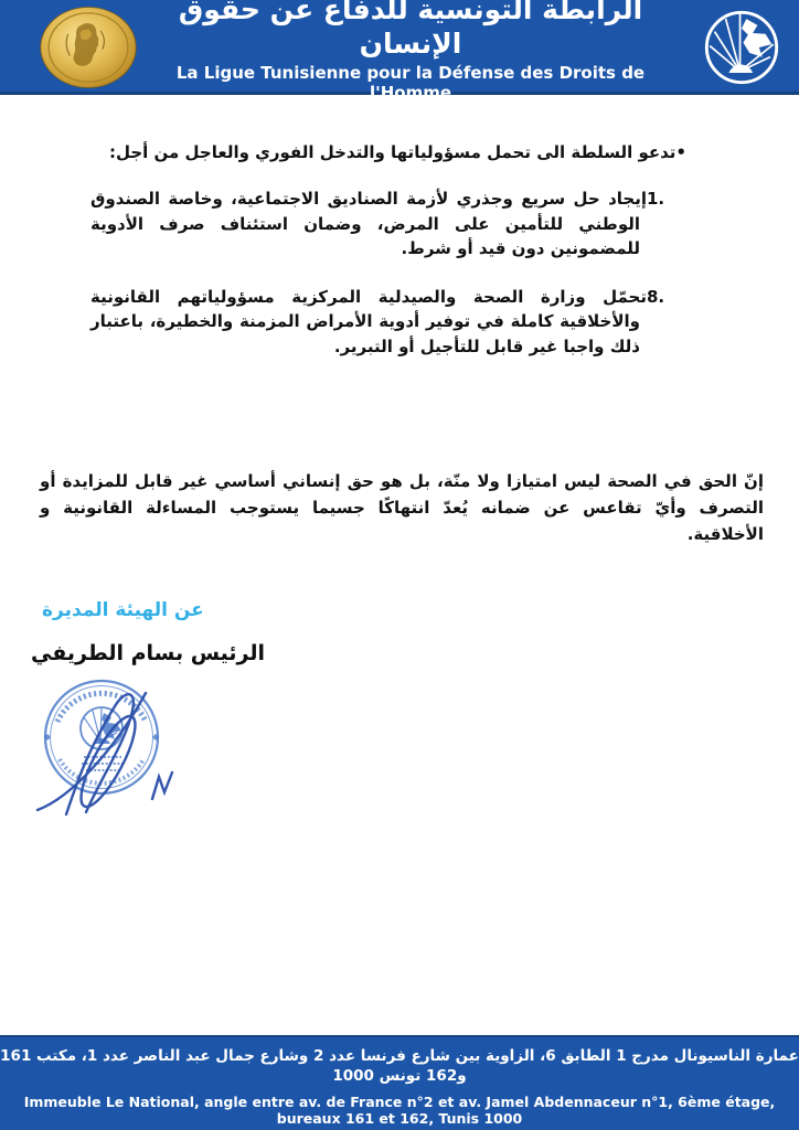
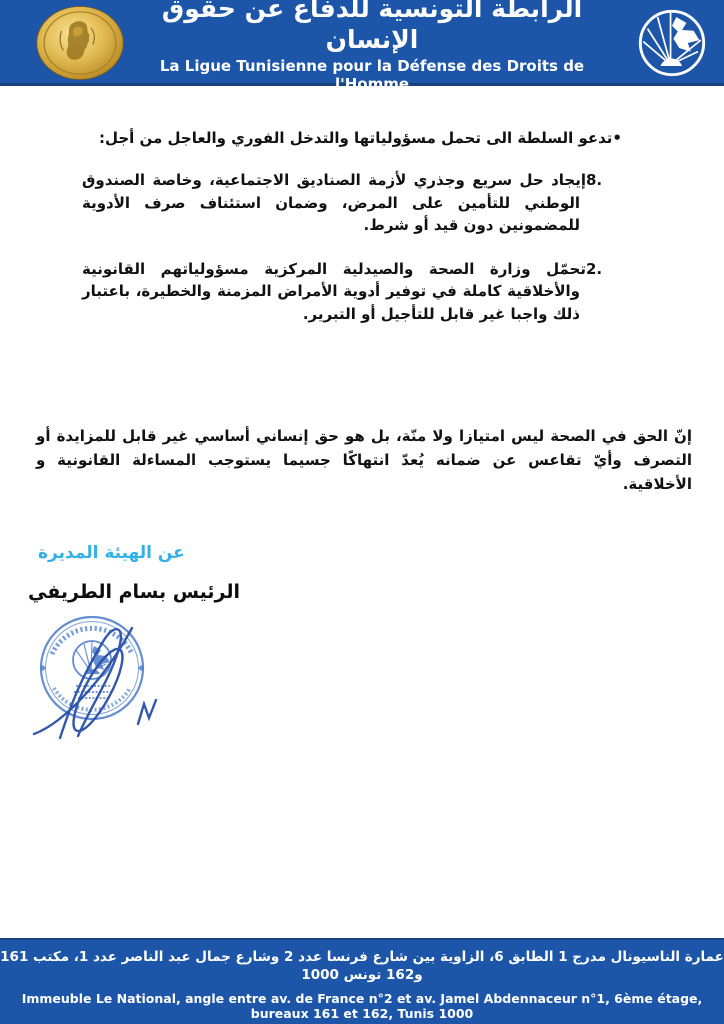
  الرابطة التونسية للدفاع عن حقوق الإنسان
  La Ligue Tunisienne pour la Défense des Droits de l'Homme
  •تدعو السلطة الى تحمل مسؤولياتها والتدخل الفوري والعاجل من أجل:
- 1.إيجاد حل سريع وجذري لأزمة الصناديق الاجتماعية، وخاصة الصندوق الوطني للتأمين على المرض، وضمان استئناف صرف الأدوية للمضمونين دون قيد أو شرط.
+ 8.إيجاد حل سريع وجذري لأزمة الصناديق الاجتماعية، وخاصة الصندوق الوطني للتأمين على المرض، وضمان استئناف صرف الأدوية للمضمونين دون قيد أو شرط.
- 8.تحمّل وزارة الصحة والصيدلية المركزية مسؤولياتهم القانونية والأخلاقية كاملة في توفير أدوية الأمراض المزمنة والخطيرة، باعتبار ذلك واجبا غير قابل للتأجيل أو التبرير.
+ 2.تحمّل وزارة الصحة والصيدلية المركزية مسؤولياتهم القانونية والأخلاقية كاملة في توفير أدوية الأمراض المزمنة والخطيرة، باعتبار ذلك واجبا غير قابل للتأجيل أو التبرير.
  إنّ الحق في الصحة ليس امتيازا ولا منّة، بل هو حق إنساني أساسي غير قابل للمزايدة أو التصرف وأيّ تقاعس عن ضمانه يُعدّ انتهاكًا جسيما يستوجب المساءلة القانونية و الأخلاقية.
  عن الهيئة المديرة
  الرئيس بسام الطريفي
  عمارة الناسيونال مدرج 1 الطابق 6، الزاوية بين شارع فرنسا عدد 2 وشارع جمال عبد الناصر عدد 1، مكتب 161 و162 تونس 1000
  Immeuble Le National, angle entre av. de France n°2 et av. Jamel Abdennaceur n°1, 6ème étage, bureaux 161 et 162, Tunis 1000
